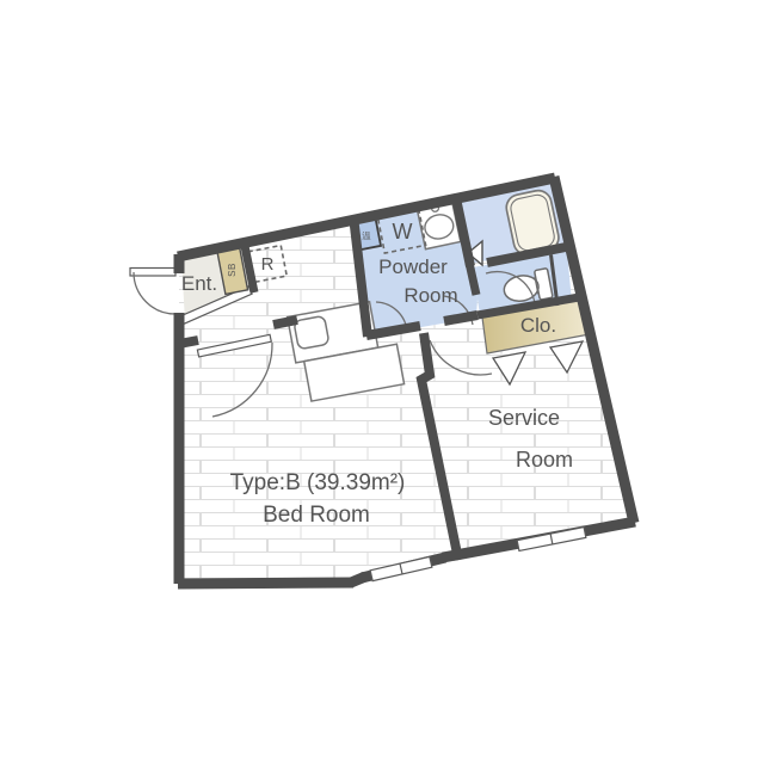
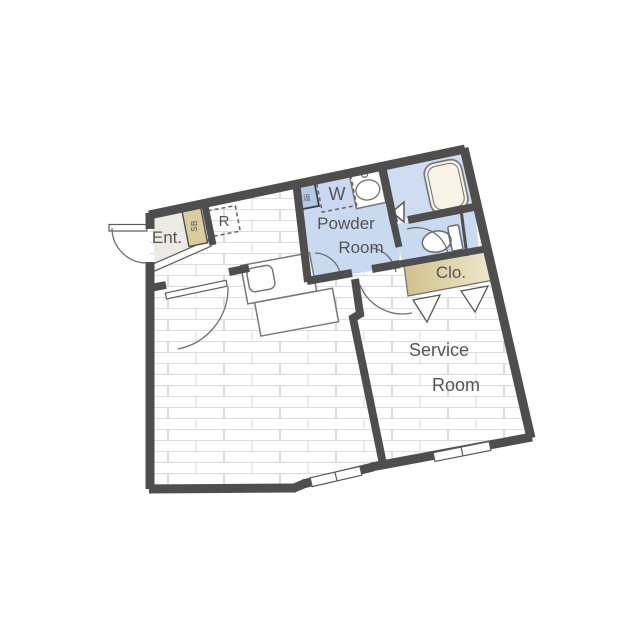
  Ent.
  R
  W
  温
  Powder
  Room
  Clo.
  Service
  Room
- Type:B (39.39m²)
- Bed Room
